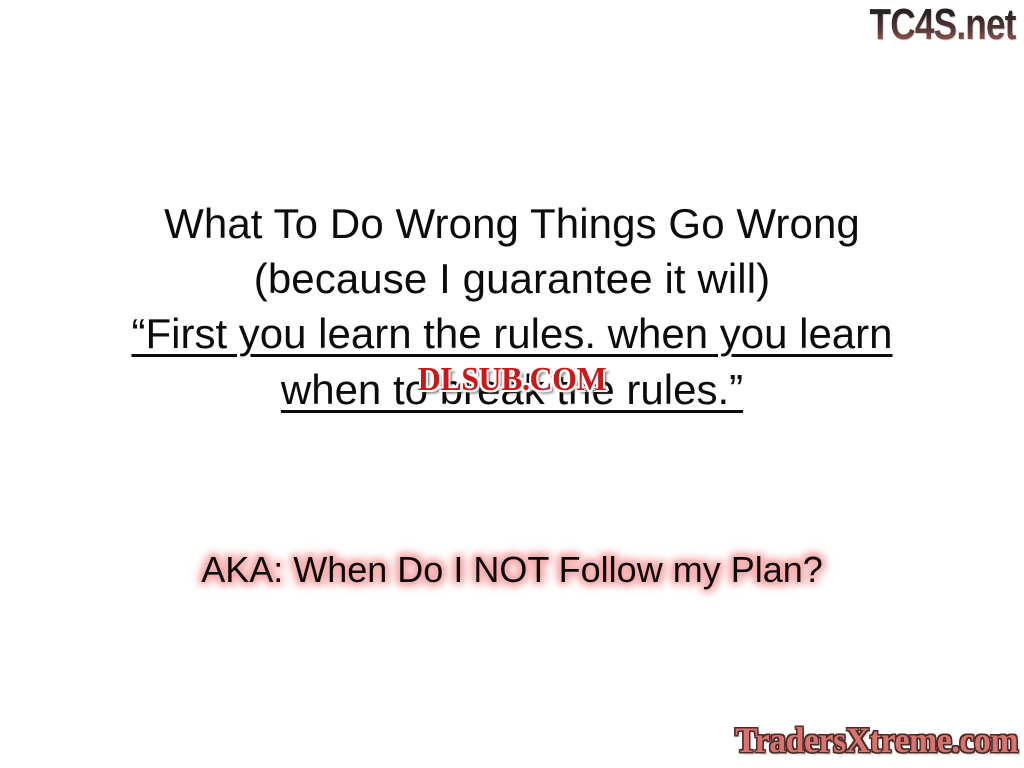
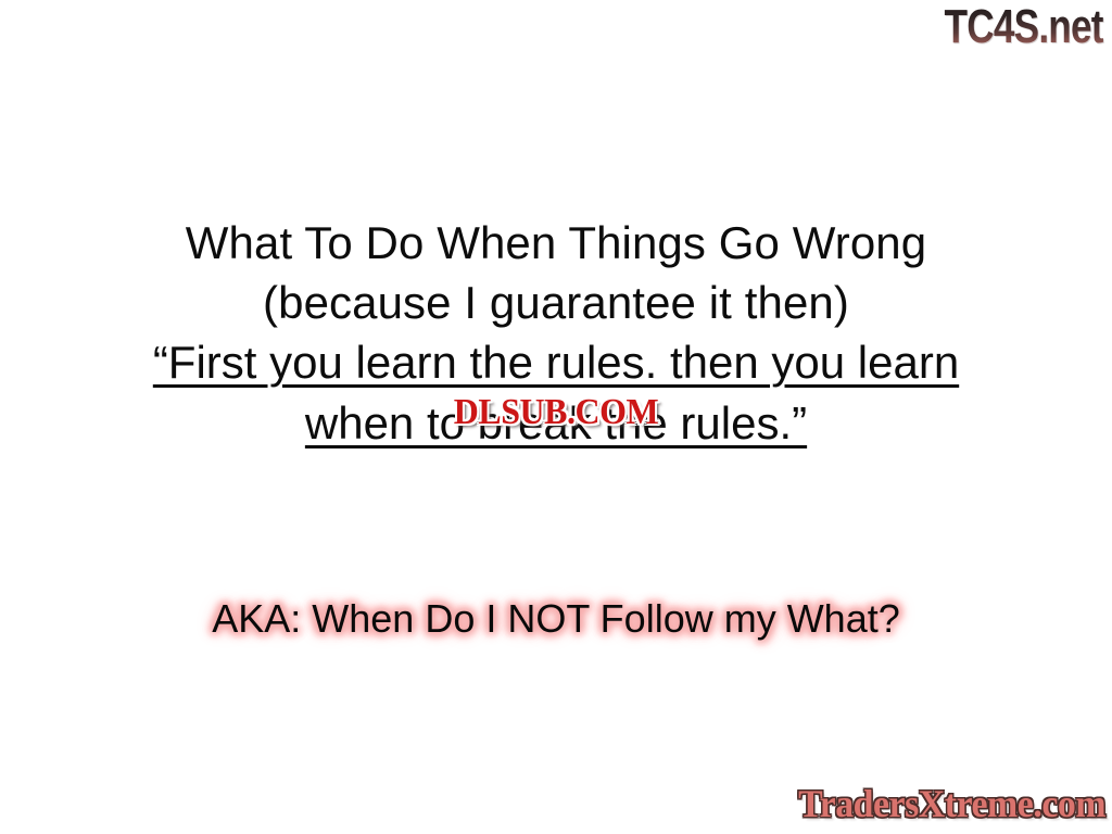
  TC4S.net
- What To Do Wrong Things Go Wrong
+ What To Do When Things Go Wrong
- (because I guarantee it will)
+ (because I guarantee it then)
- “First you learn the rules. when you learn
+ “First you learn the rules. then you learn
  when to break the rules.”
  DLSUB.COM
- AKA: When Do I NOT Follow my Plan?
+ AKA: When Do I NOT Follow my What?
  TradersXtreme.com
